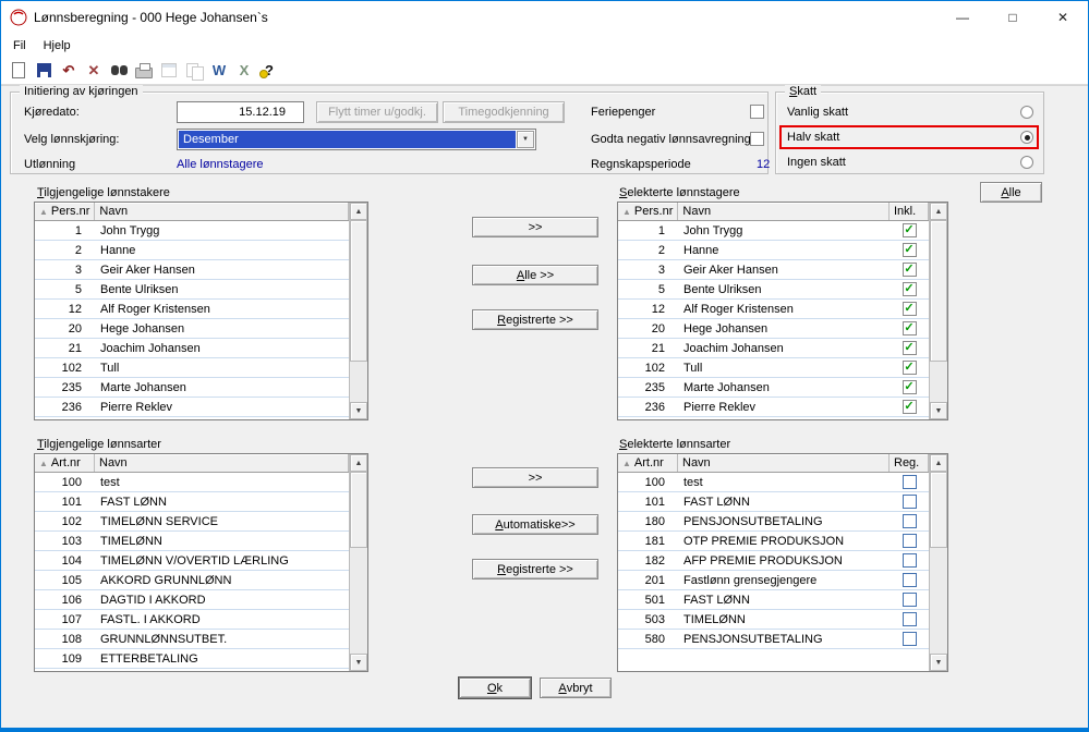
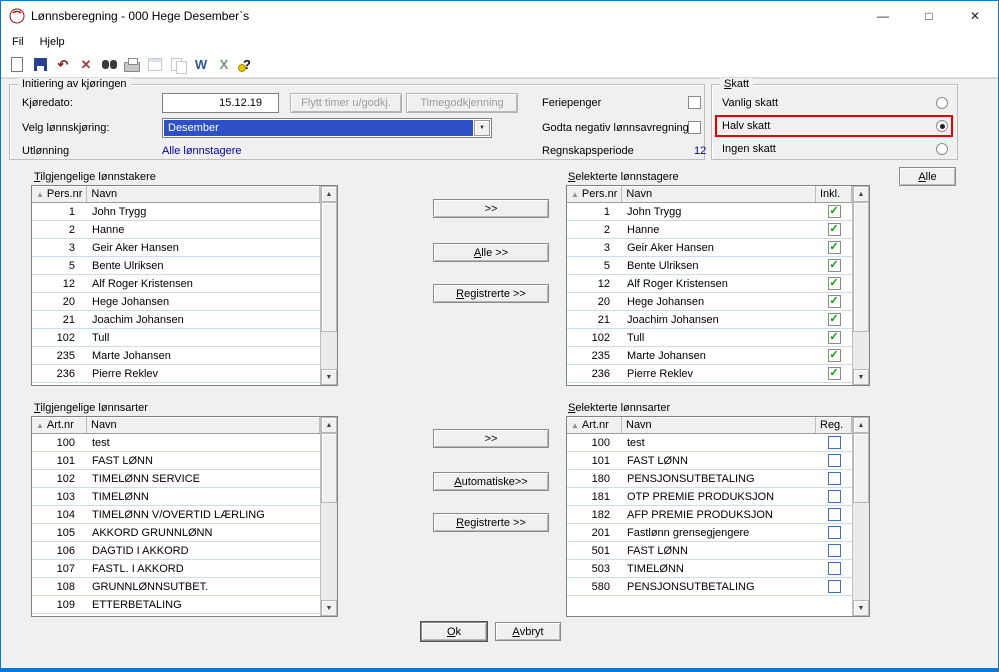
- Lønnsberegning - 000 Hege Johansen`s
+ Lønnsberegning - 000 Hege Desember`s
  —
  □
  ✕
  Fil
  Hjelp
  ↶
  ✕
  W
  X
  ?
  Initiering av kjøringen
  Kjøredato:
  15.12.19
  Flytt timer u/godkj.
  Timegodkjenning
  Feriepenger
  Velg lønnskjøring:
  Desember
  Godta negativ lønnsavregning
  Utlønning
  Alle lønnstagere
  Regnskapsperiode
  12
  Skatt
  Vanlig skatt
  Halv skatt
  Ingen skatt
  A
  lle
  Tilgjengelige lønnstakere
  Selekterte lønnstagere
  ▲
  Pers.nr
  Navn
  1
  John Trygg
  2
  Hanne
  3
  Geir Aker Hansen
  5
  Bente Ulriksen
  12
  Alf Roger Kristensen
  20
  Hege Johansen
  21
  Joachim Johansen
  102
  Tull
  235
  Marte Johansen
  236
  Pierre Reklev
  >>
  A
  lle >>
  R
  egistrerte >>
  ▲
  Pers.nr
  Navn
  Inkl.
  1
  John Trygg
  ✓
  2
  Hanne
  ✓
  3
  Geir Aker Hansen
  ✓
  5
  Bente Ulriksen
  ✓
  12
  Alf Roger Kristensen
  ✓
  20
  Hege Johansen
  ✓
  21
  Joachim Johansen
  ✓
  102
  Tull
  ✓
  235
  Marte Johansen
  ✓
  236
  Pierre Reklev
  ✓
  Tilgjengelige lønnsarter
  Selekterte lønnsarter
  ▲
  Art.nr
  Navn
  100
  test
  101
  FAST LØNN
  102
  TIMELØNN SERVICE
  103
  TIMELØNN
  104
  TIMELØNN V/OVERTID LÆRLING
  105
  AKKORD GRUNNLØNN
  106
  DAGTID I AKKORD
  107
  FASTL. I AKKORD
  108
  GRUNNLØNNSUTBET.
  109
  ETTERBETALING
  >>
  A
  utomatiske>>
  R
  egistrerte >>
  ▲
  Art.nr
  Navn
  Reg.
  100
  test
  101
  FAST LØNN
  180
  PENSJONSUTBETALING
  181
  OTP PREMIE PRODUKSJON
  182
  AFP PREMIE PRODUKSJON
  201
  Fastlønn grensegjengere
  501
  FAST LØNN
  503
  TIMELØNN
  580
  PENSJONSUTBETALING
  O
  k
  A
  vbryt
